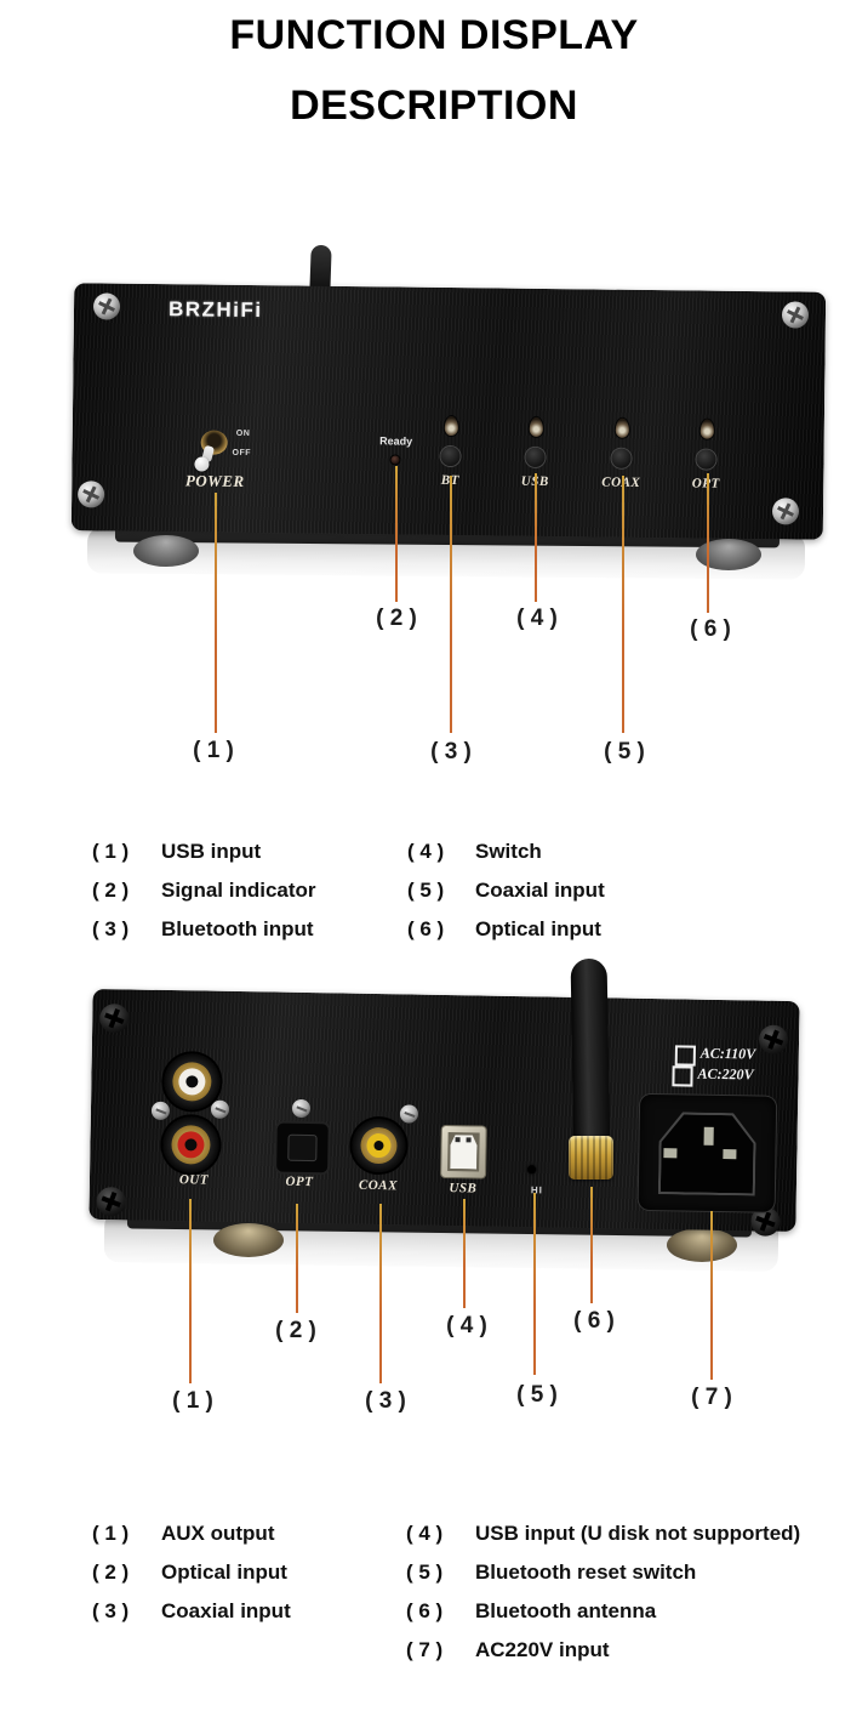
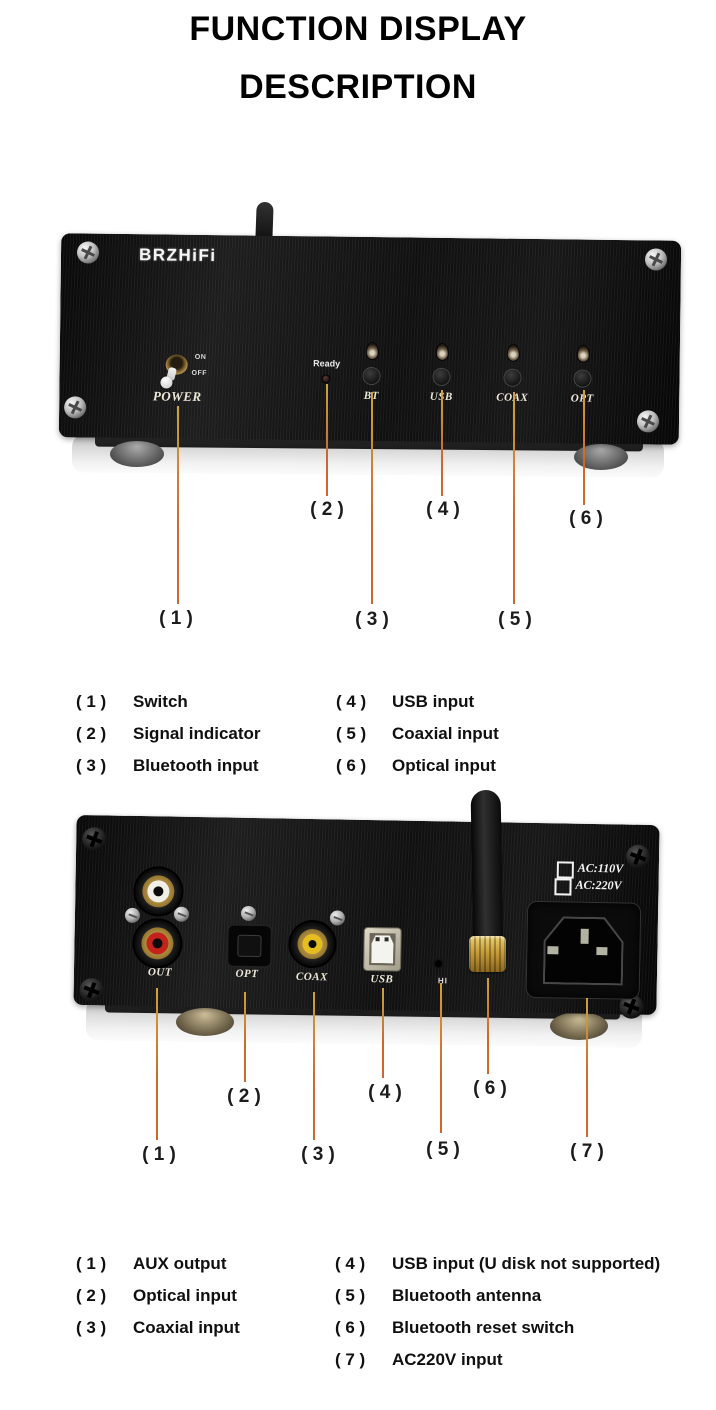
  FUNCTION DISPLAY
  DESCRIPTION
  BRZHiFi
  POWER
  Ready
  BT
  COAX
  ( 1 )
  ( 2 )
  ( 3 )
  ( 4 )
  ( 5 )
  ( 6 )
  ( 1 )
- USB input
+ Switch
  ( 2 )
  Signal indicator
  ( 3 )
  Bluetooth input
  ( 4 )
- Switch
+ USB input
  ( 5 )
  Coaxial input
  ( 6 )
  Optical input
  OUT
  OPT
  COAX
  USB
  HI
  AC:110V
  AC:220V
  ( 1 )
  ( 2 )
  ( 3 )
  ( 4 )
  ( 5 )
  ( 6 )
  ( 7 )
  ( 1 )
  AUX output
  ( 2 )
  Optical input
  ( 3 )
  Coaxial input
  ( 4 )
  USB input (U disk not supported)
  ( 5 )
- Bluetooth reset switch
+ Bluetooth antenna
  ( 6 )
- Bluetooth antenna
+ Bluetooth reset switch
  ( 7 )
  AC220V input
